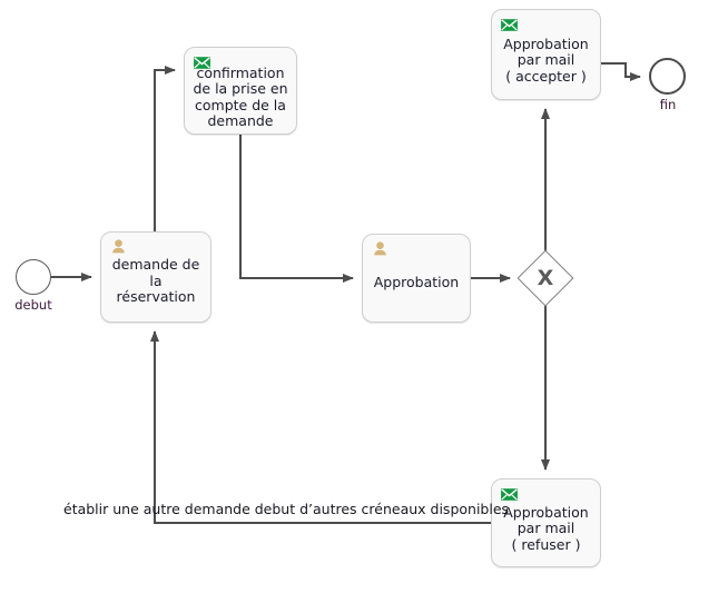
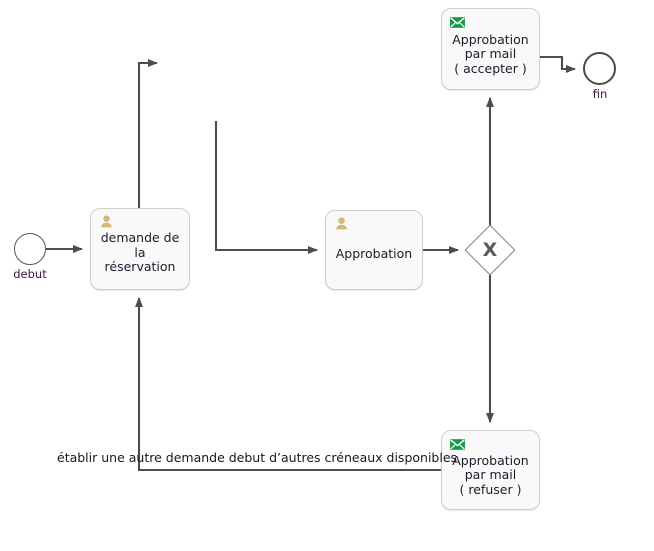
  debut
  demande de la
  réservation
- confirmation
- de la prise en
- compte de la
- demande
  Approbation
  X
  Approbation
  par mail
  ( accepter )
  fin
  Approbation
  par mail
  ( refuser )
  établir une autre demande debut d’autres créneaux disponibles
